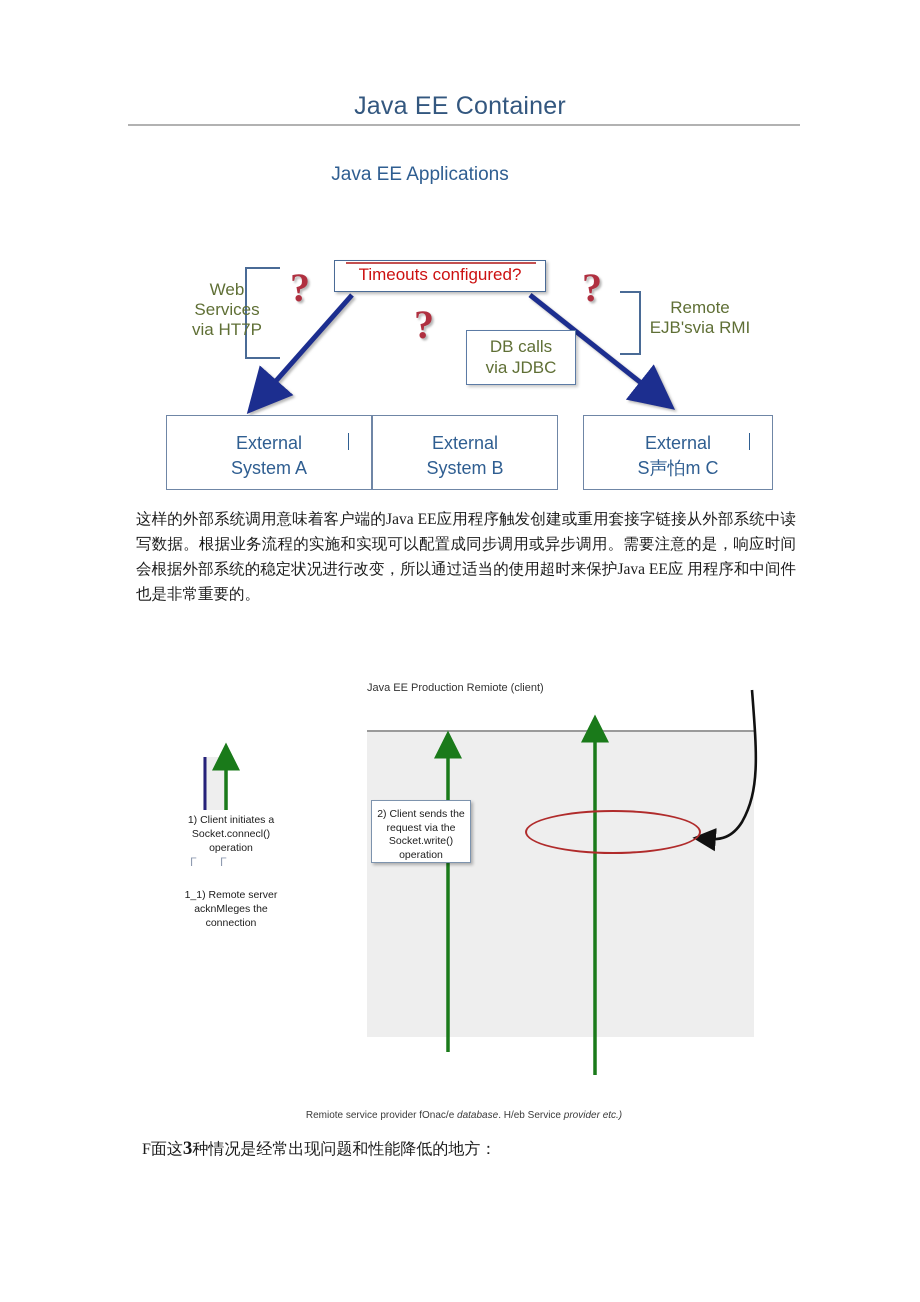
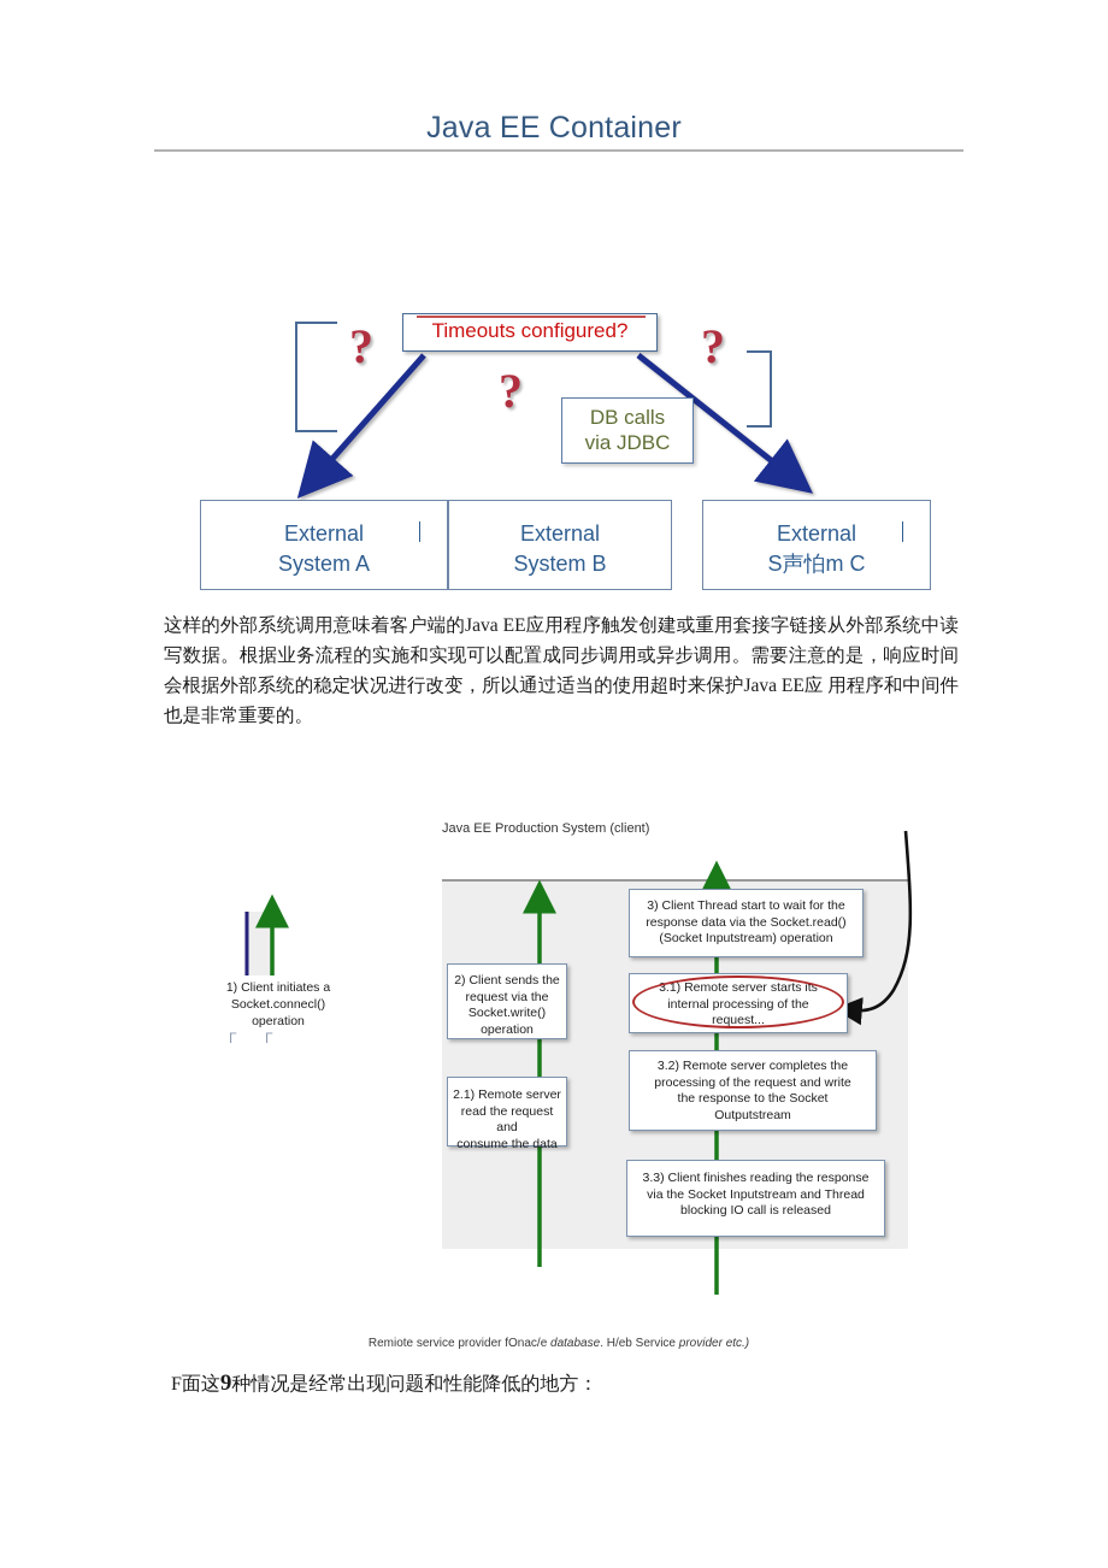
  Java EE Container
- Java EE Applications
  Timeouts configured?
- Web
- Services
- via HT7P
- Remote
- EJB'svia RMI
  DB calls
  via JDBC
  ?
  ?
  ?
  External
  System A
  External
  System B
  External
  S声怕m C
  这样的外部系统调用意味着客户端的Java EE应用程序触发创建或重用套接字链接从外部系统中读写数据。根据业务流程的实施和实现可以配置成同步调用或异步调用。需要注意的是，响应时间会根据外部系统的稳定状况进行改变，所以通过适当的使用超时来保护Java EE应 用程序和中间件也是非常重要的。
- Java EE Production Remiote (client)
+ Java EE Production System (client)
  1) Client initiates a
  Socket.connecl()
  operation
  Γ Γ
- 1_1) Remote server
- acknMleges the
- connection
  2) Client sends the
  request via the
  Socket.write()
  operation
+ 2.1) Remote server
+ read the request and
+ consume the data
+ 3) Client Thread start to wait for the
+ response data via the Socket.read()
+ (Socket Inputstream) operation
+ 3.1) Remote server starts its
+ internal processing of the
+ request...
+ 3.2) Remote server completes the
+ processing of the request and write
+ the response to the Socket
+ Outputstream
+ 3.3) Client finishes reading the response
+ via the Socket Inputstream and Thread
+ blocking IO call is released
  Remiote service provider fOnac/e database. H/eb Service provider etc.)
- F面这3种情况是经常出现问题和性能降低的地方：
+ F面这9种情况是经常出现问题和性能降低的地方：
